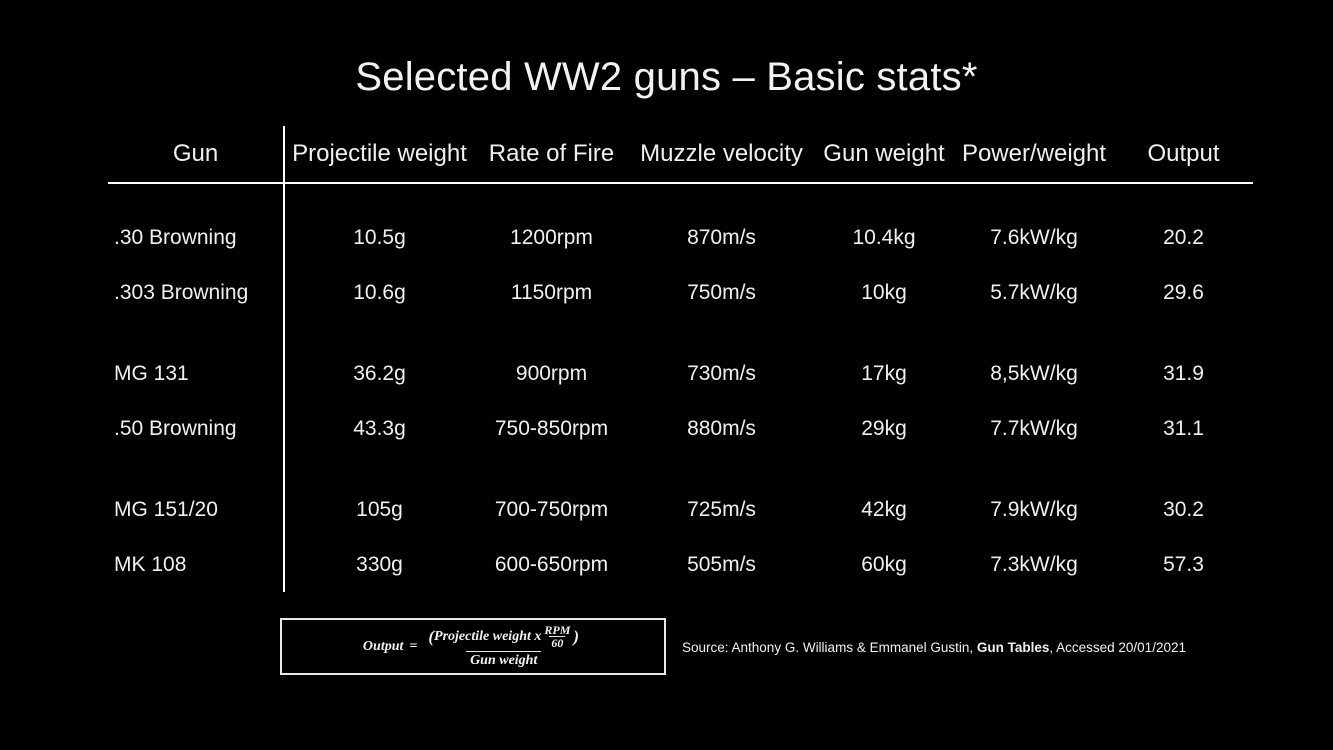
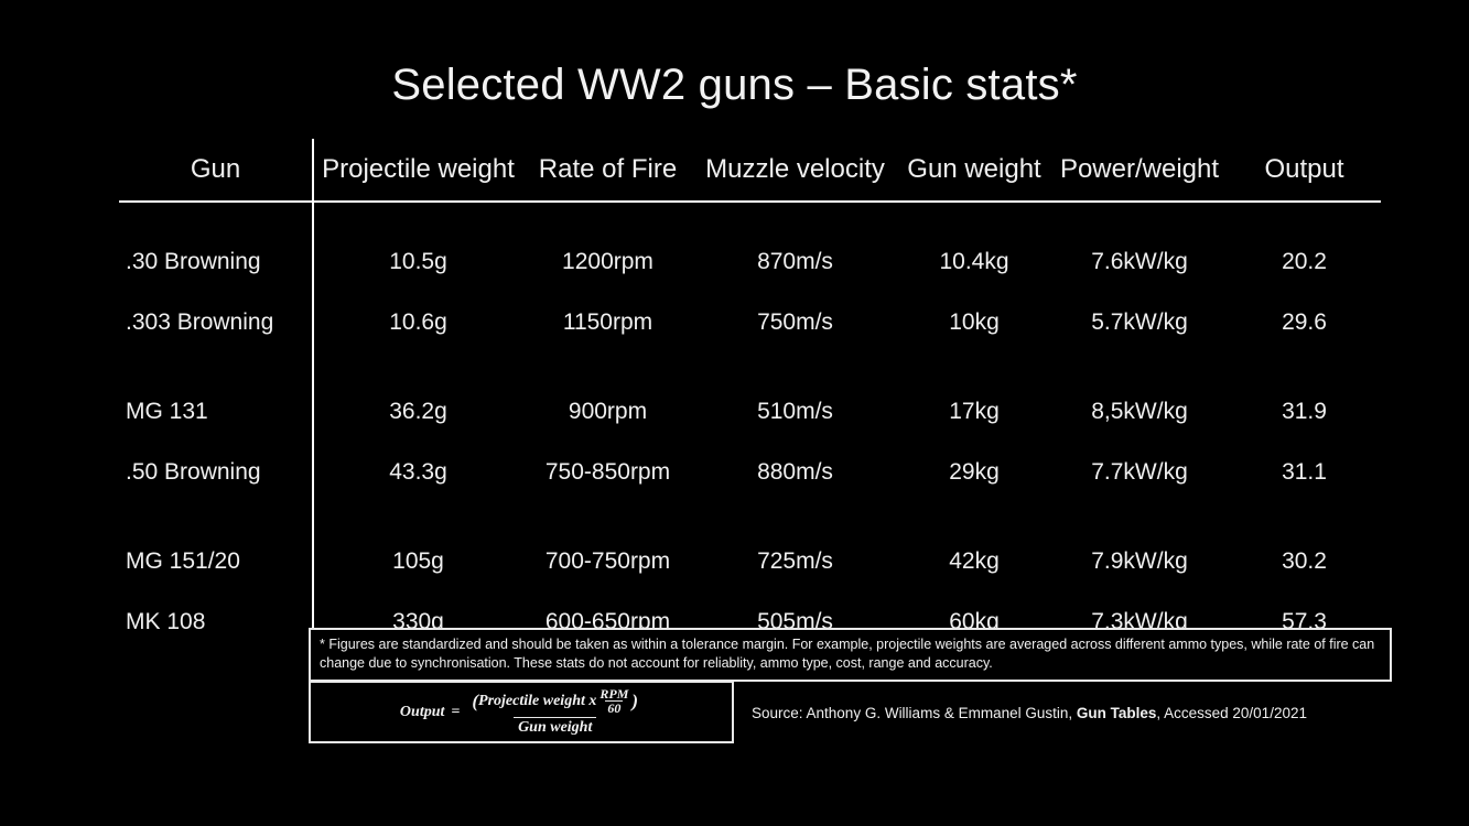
  Selected WW2 guns – Basic stats*
  Gun	Projectile weight	Rate of Fire	Muzzle velocity	Gun weight	Power/weight	Output
  .30 Browning	10.5g	1200rpm	870m/s	10.4kg	7.6kW/kg	20.2
  .303 Browning	10.6g	1150rpm	750m/s	10kg	5.7kW/kg	29.6
- MG 131	36.2g	900rpm	730m/s	17kg	8,5kW/kg	31.9
+ MG 131	36.2g	900rpm	510m/s	17kg	8,5kW/kg	31.9
  .50 Browning	43.3g	750-850rpm	880m/s	29kg	7.7kW/kg	31.1
  MG 151/20	105g	700-750rpm	725m/s	42kg	7.9kW/kg	30.2
  MK 108	330g	600-650rpm	505m/s	60kg	7.3kW/kg	57.3
+ * Figures are standardized and should be taken as within a tolerance margin. For example, projectile weights are averaged across different ammo types, while rate of fire can change due to synchronisation. These stats do not account for reliablity, ammo type, cost, range and accuracy.
  Output
  =
  (
  Projectile weight x
  RPM
  60
  )
  Gun weight
  Source: Anthony G. Williams & Emmanel Gustin, Gun Tables, Accessed 20/01/2021
